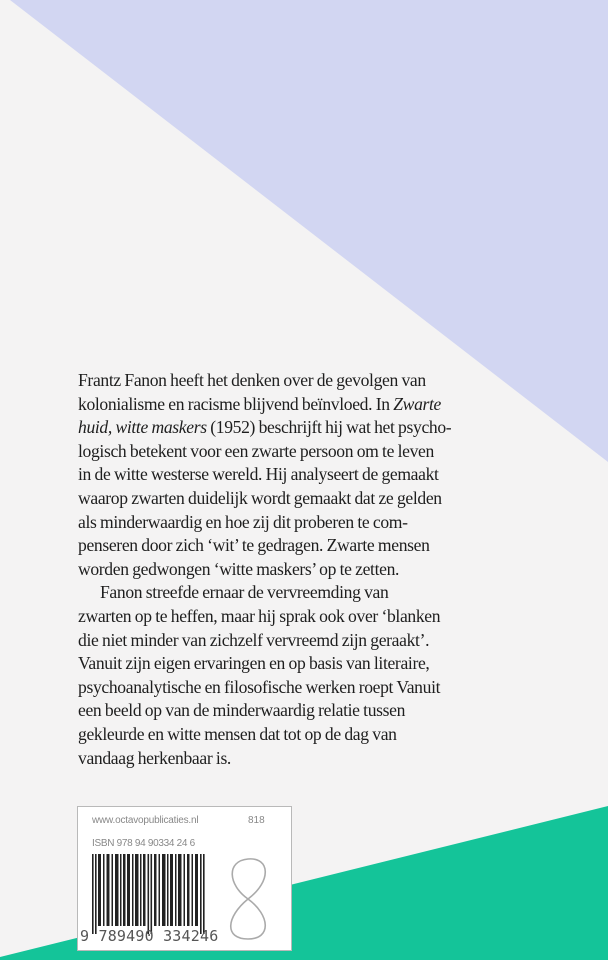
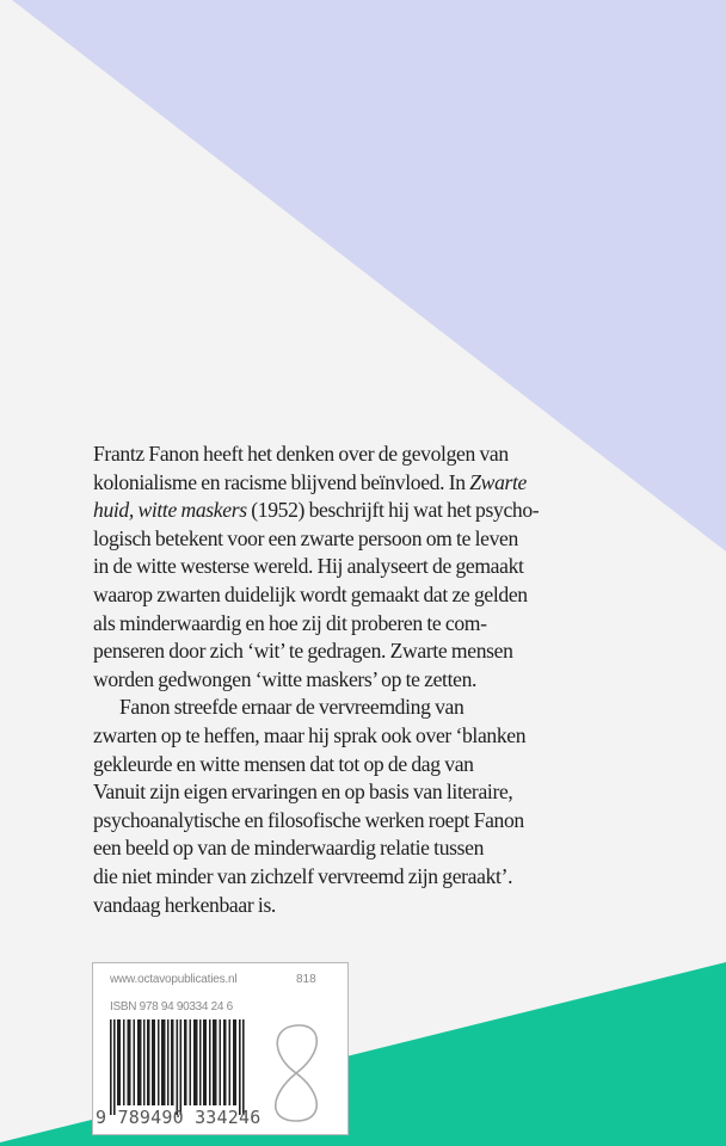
  Frantz Fanon heeft het denken over de gevolgen van
  kolonialisme en racisme blijvend beïnvloed. In Zwarte
  huid, witte maskers (1952) beschrijft hij wat het psycho-
  logisch betekent voor een zwarte persoon om te leven
  in de witte westerse wereld. Hij analyseert de gemaakt
  waarop zwarten duidelijk wordt gemaakt dat ze gelden
  als minderwaardig en hoe zij dit proberen te com-
  penseren door zich ‘wit’ te gedragen. Zwarte mensen
  worden gedwongen ‘witte maskers’ op te zetten.
  Fanon streefde ernaar de vervreemding van
  zwarten op te heffen, maar hij sprak ook over ‘blanken
- die niet minder van zichzelf vervreemd zijn geraakt’.
+ gekleurde en witte mensen dat tot op de dag van
  Vanuit zijn eigen ervaringen en op basis van literaire,
- psychoanalytische en filosofische werken roept Vanuit
+ psychoanalytische en filosofische werken roept Fanon
  een beeld op van de minderwaardig relatie tussen
- gekleurde en witte mensen dat tot op de dag van
+ die niet minder van zichzelf vervreemd zijn geraakt’.
  vandaag herkenbaar is.
  www.octavopublicaties.nl
  818
  ISBN 978 94 90334 24 6
  9 789490 334246
